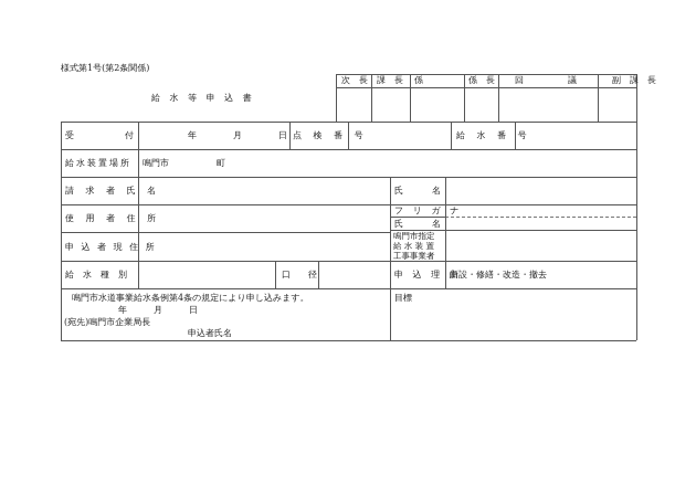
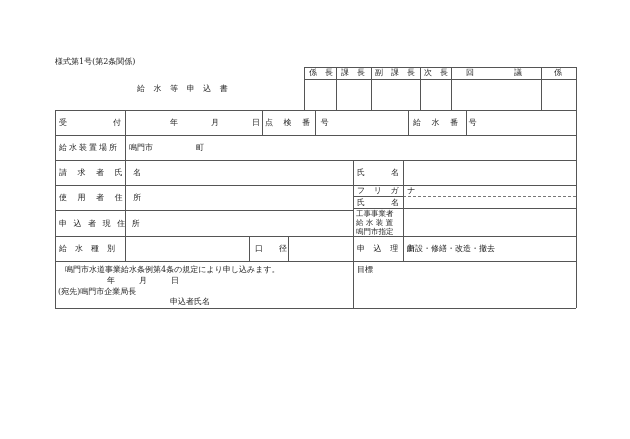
  様式第1号(第2条関係)
  給 水 等 申 込 書
- 次 長
+ 係 長
  課 長
- 係
+ 副 課 長
- 係 長
+ 次 長
  回 議
- 副 課 長
+ 係
  受
  付
  年
  月
  日
  点 検 番 号
  給 水 番 号
  給水装置場所
  鳴門市
  町
  請 求 者 氏 名
  氏
  名
  使 用 者 住 所
  フ リ ガ ナ
  氏
  名
  申 込 者 現 住 所
- 鳴門市指定
+ 工事事業者
  給 水 装 置
- 工事事業者
+ 鳴門市指定
  給 水 種 別
  口 径
  申 込 理 由
  新設・修繕・改造・撤去
  鳴門市水道事業給水条例第4条の規定により申し込みます。
  年 月 日
  (宛先)鳴門市企業局長
  申込者氏名
  目標
